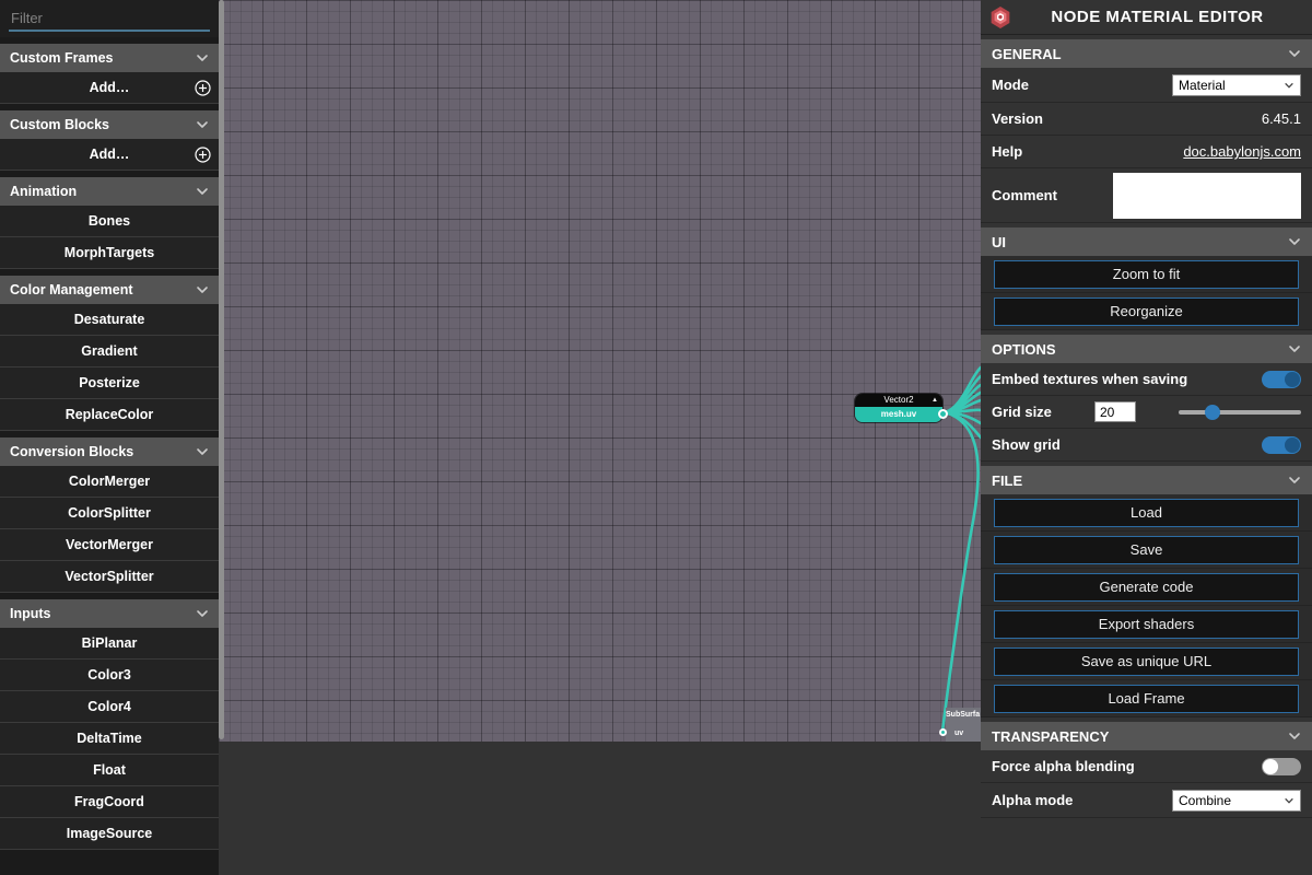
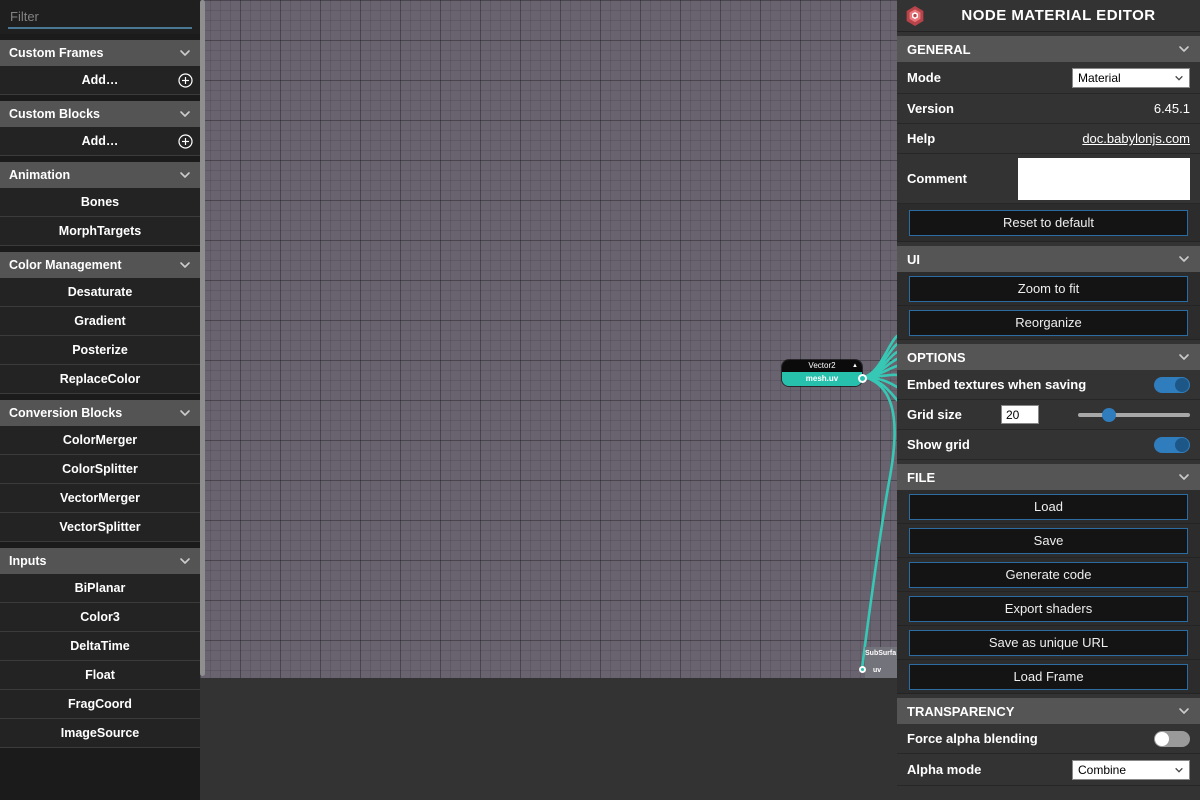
  Filter
  Custom Frames
  Add…
  Custom Blocks
  Add…
  Animation
  Bones
  MorphTargets
  Color Management
  Desaturate
  Gradient
  Posterize
  ReplaceColor
  Conversion Blocks
  ColorMerger
  ColorSplitter
  VectorMerger
  VectorSplitter
  Inputs
  BiPlanar
  Color3
- Color4
  DeltaTime
  Float
  FragCoord
  ImageSource
  Vector2
  mesh.uv
  NODE MATERIAL EDITOR
  GENERAL
  Mode
  Material
  Version
  6.45.1
  Help
  doc.babylonjs.com
  Comment
+ Reset to default
  UI
  Zoom to fit
  Reorganize
  OPTIONS
  Embed textures when saving
  Grid size
  20
  Show grid
  FILE
  Load
  Save
  Generate code
  Export shaders
  Save as unique URL
  Load Frame
  TRANSPARENCY
  Force alpha blending
  Alpha mode
  Combine
